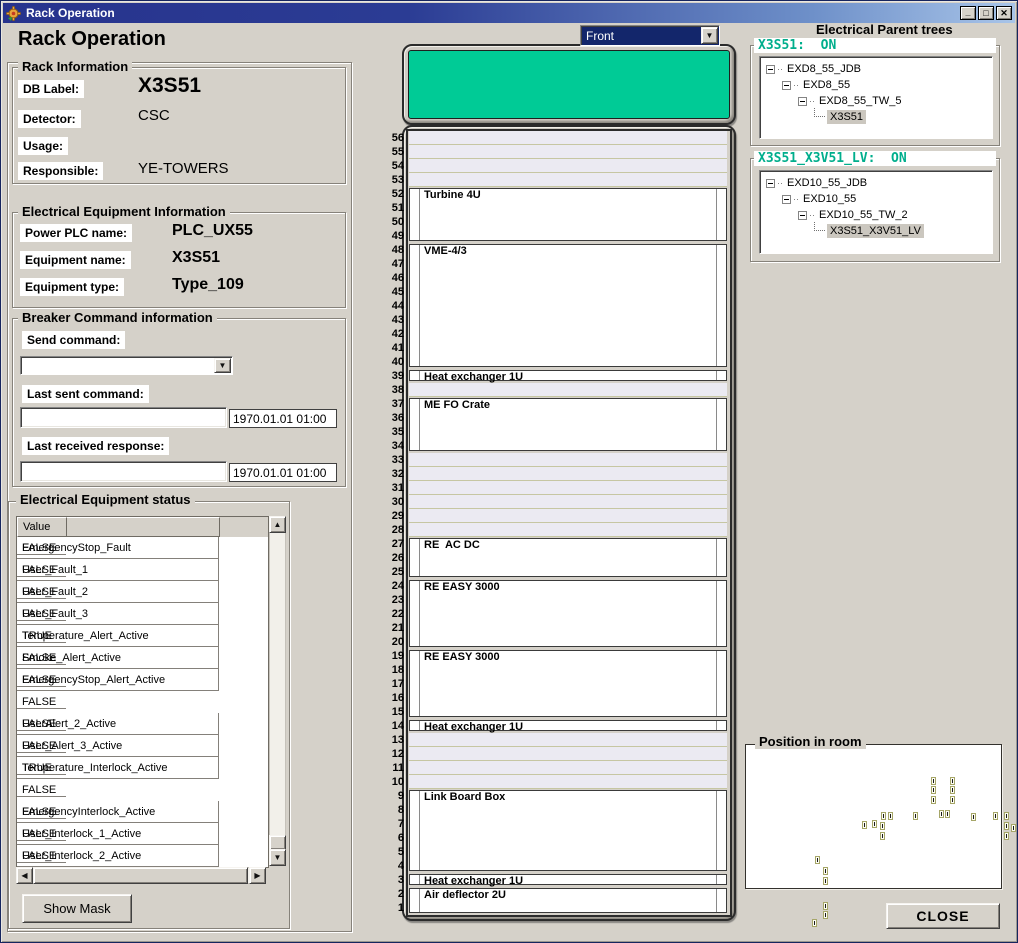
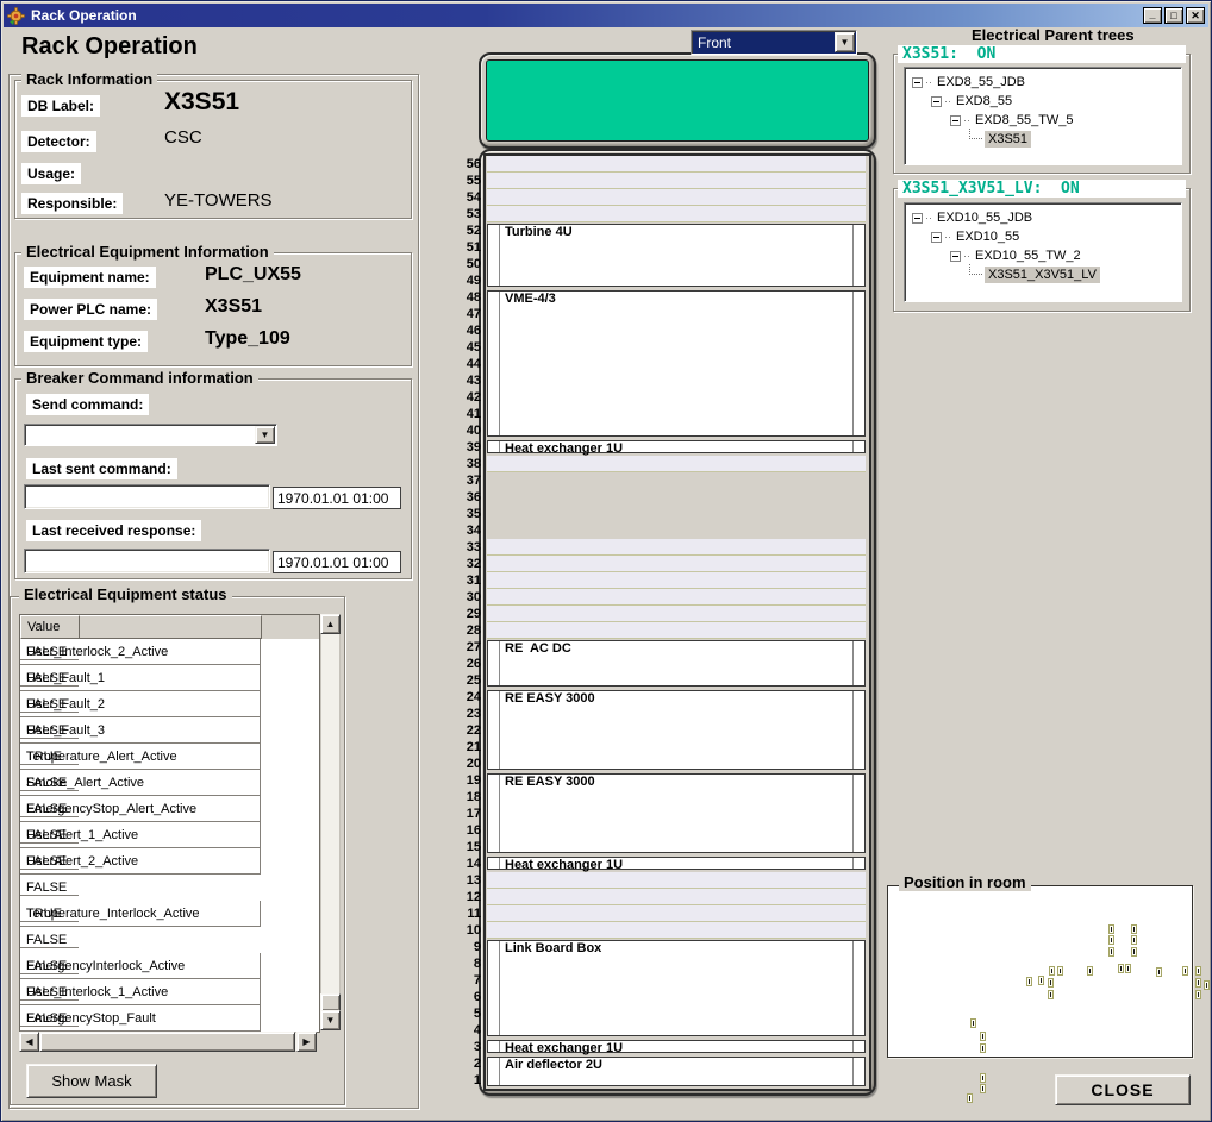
  Rack Operation
  _
  □
  ✕
  Rack Operation
  Rack Information
  DB Label:
  X3S51
  Detector:
  CSC
  Usage:
  Responsible:
  YE-TOWERS
  Electrical Equipment Information
- Power PLC name:
+ Equipment name:
  PLC_UX55
- Equipment name:
+ Power PLC name:
  X3S51
  Equipment type:
  Type_109
  Breaker Command information
  Send command:
  ▼
  Last sent command:
  1970.01.01 01:00
  Last received response:
  1970.01.01 01:00
  Electrical Equipment status
  Value
- EmergencyStop_Fault
+ User_Interlock_2_Active
  FALSE
  User_Fault_1
  FALSE
  User_Fault_2
  FALSE
  User_Fault_3
  FALSE
  Temperature_Alert_Active
  TRUE
  Smoke_Alert_Active
  FALSE
  EmergencyStop_Alert_Active
  FALSE
+ UserAlert_1_Active
  FALSE
  UserAlert_2_Active
  FALSE
- User_Alert_3_Active
  FALSE
  Temperature_Interlock_Active
  TRUE
  FALSE
  EmergencyInterlock_Active
  FALSE
  User_Interlock_1_Active
  FALSE
- User_Interlock_2_Active
+ EmergencyStop_Fault
  FALSE
  ▲
  ▼
  ◀
  ▶
  Show Mask
  Front
  ▼
  56
  55
  54
  53
  52
  51
  50
  49
  48
  47
  46
  45
  44
  43
  42
  41
  40
  39
  38
  37
  36
  35
  34
  33
  32
  31
  30
  29
  28
  27
  26
  25
  24
  23
  22
  21
  20
  19
  18
  17
  16
  15
  14
  13
  12
  11
  10
  9
  8
  7
  6
  5
  4
  3
  2
  1
  Turbine 4U
  VME-4/3
  Heat exchanger 1U
- ME FO Crate
  RE AC DC
  RE EASY 3000
  RE EASY 3000
  Heat exchanger 1U
  Link Board Box
  Heat exchanger 1U
  Air deflector 2U
  Electrical Parent trees
  X3S51: ON
  ··
  EXD8_55_JDB
  ··
  EXD8_55
  ··
  EXD8_55_TW_5
  X3S51
  X3S51_X3V51_LV: ON
  ··
  EXD10_55_JDB
  ··
  EXD10_55
  ··
  EXD10_55_TW_2
  X3S51_X3V51_LV
  Position in room
  CLOSE
